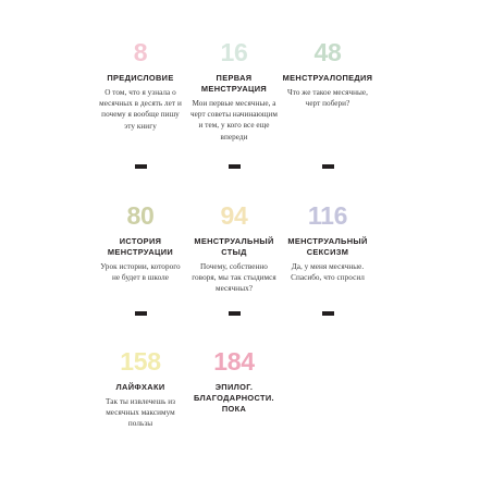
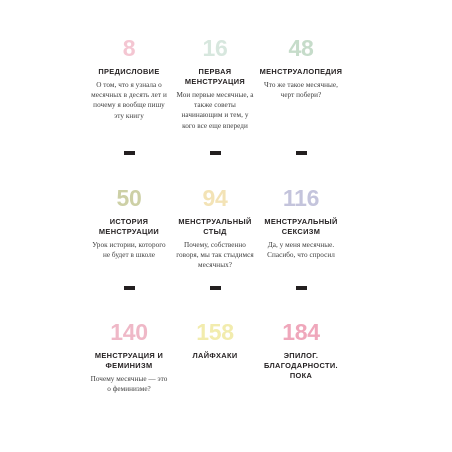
  8
  ПРЕДИСЛОВИЕ
  О том, что я узнала о месячных в десять лет и почему я вообще пишу эту книгу
  16
  ПЕРВАЯ МЕНСТРУАЦИЯ
- Мои первые месячные, а черт советы начинающим и тем, у кого все еще впереди
+ Мои первые месячные, а также советы начинающим и тем, у кого все еще впереди
  48
  МЕНСТРУАЛОПЕДИЯ
  Что же такое месячные, черт побери?
- 80
+ 50
  ИСТОРИЯ МЕНСТРУАЦИИ
  Урок истории, которого не будет в школе
  94
  МЕНСТРУАЛЬНЫЙ СТЫД
  Почему, собственно говоря, мы так стыдимся месячных?
  116
  МЕНСТРУАЛЬНЫЙ СЕКСИЗМ
  Да, у меня месячные. Спасибо, что спросил
+ 140
+ МЕНСТРУАЦИЯ И ФЕМИНИЗМ
+ Почему месячные — это о феминизме?
  158
  ЛАЙФХАКИ
- Так ты извлечешь из месячных максимум пользы
  184
  ЭПИЛОГ. БЛАГОДАРНОСТИ. ПОКА
